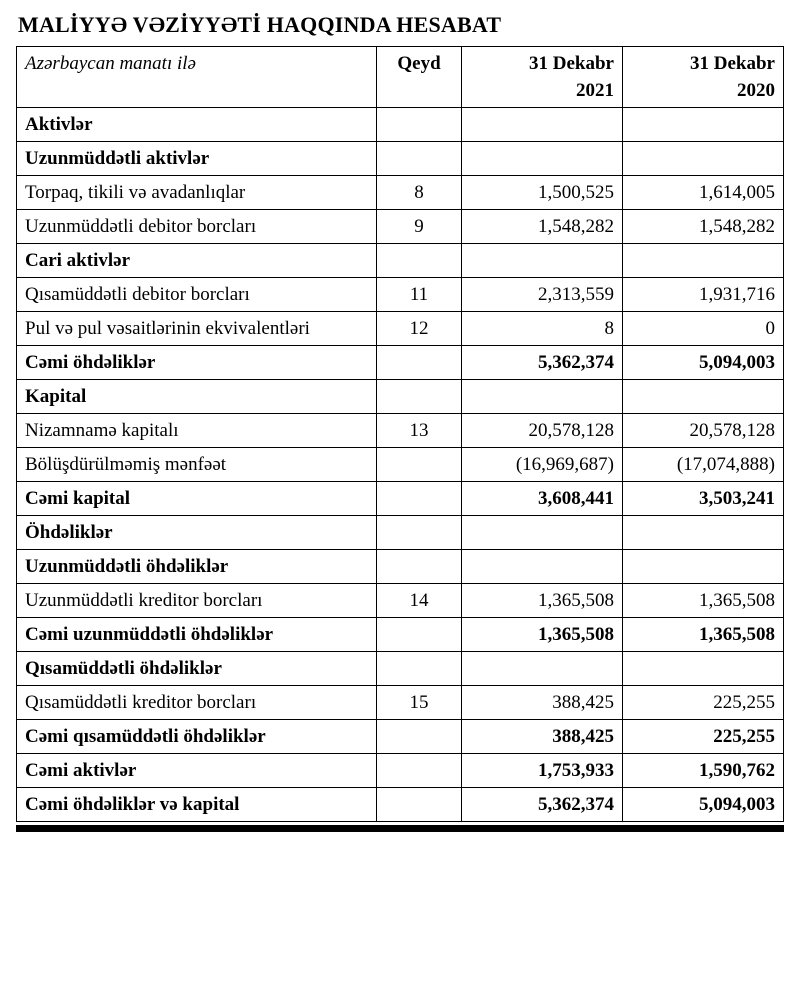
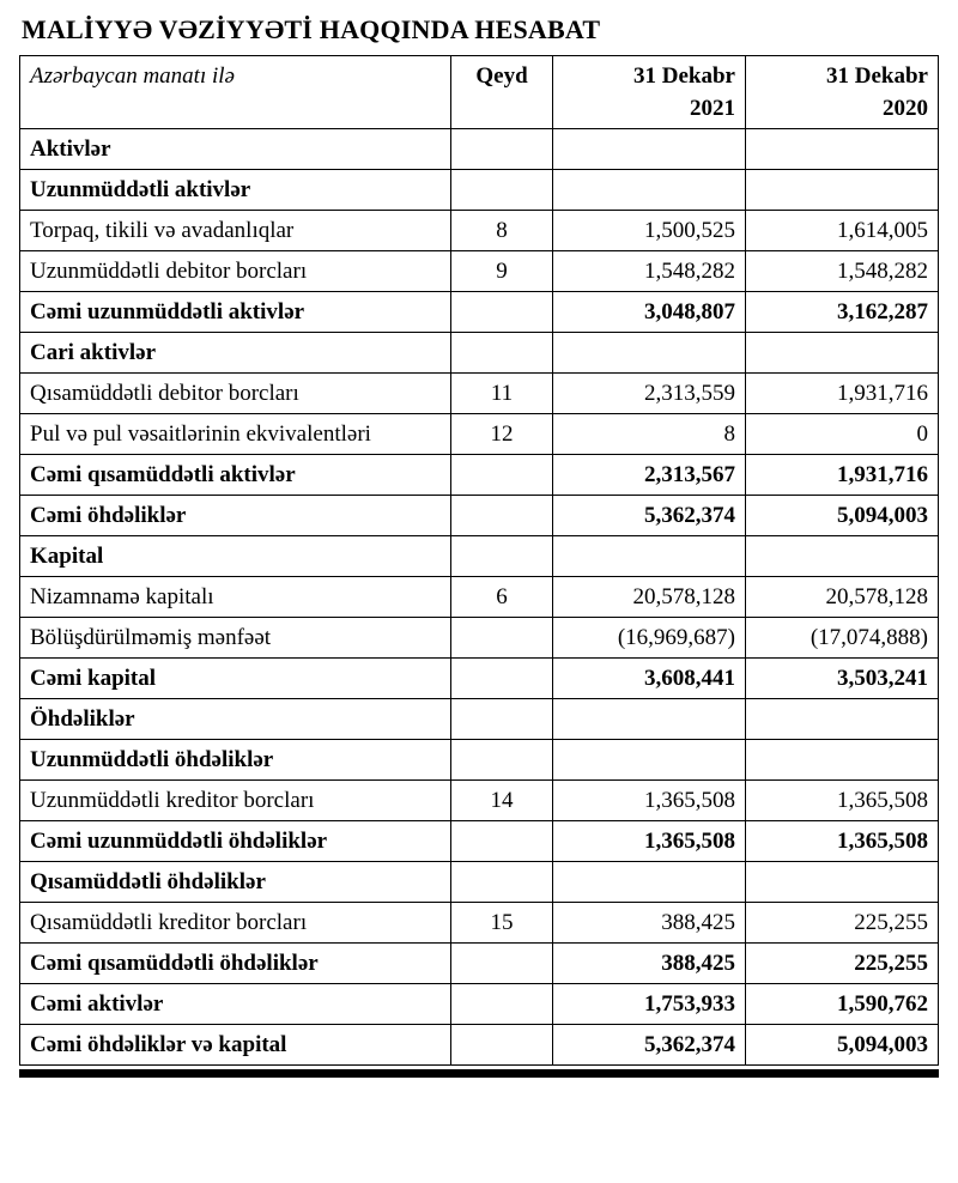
  MALİYYƏ VƏZİYYƏTİ HAQQINDA HESABAT
  Azərbaycan manatı ilə	Qeyd	31 Dekabr 2021	31 Dekabr 2020
  Aktivlər
  Uzunmüddətli aktivlər
  Torpaq, tikili və avadanlıqlar	8	1,500,525	1,614,005
  Uzunmüddətli debitor borcları	9	1,548,282	1,548,282
+ Cəmi uzunmüddətli aktivlər		3,048,807	3,162,287
  Cari aktivlər
  Qısamüddətli debitor borcları	11	2,313,559	1,931,716
  Pul və pul vəsaitlərinin ekvivalentləri	12	8	0
+ Cəmi qısamüddətli aktivlər		2,313,567	1,931,716
  Cəmi öhdəliklər		5,362,374	5,094,003
  Kapital
- Nizamnamə kapitalı	13	20,578,128	20,578,128
+ Nizamnamə kapitalı	6	20,578,128	20,578,128
  Bölüşdürülməmiş mənfəət		(16,969,687)	(17,074,888)
  Cəmi kapital		3,608,441	3,503,241
  Öhdəliklər
  Uzunmüddətli öhdəliklər
  Uzunmüddətli kreditor borcları	14	1,365,508	1,365,508
  Cəmi uzunmüddətli öhdəliklər		1,365,508	1,365,508
  Qısamüddətli öhdəliklər
  Qısamüddətli kreditor borcları	15	388,425	225,255
  Cəmi qısamüddətli öhdəliklər		388,425	225,255
  Cəmi aktivlər		1,753,933	1,590,762
  Cəmi öhdəliklər və kapital		5,362,374	5,094,003
